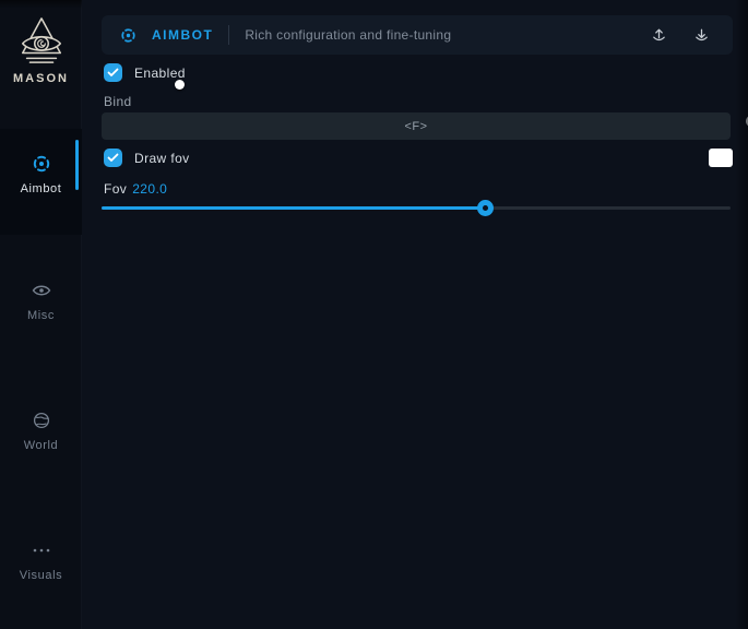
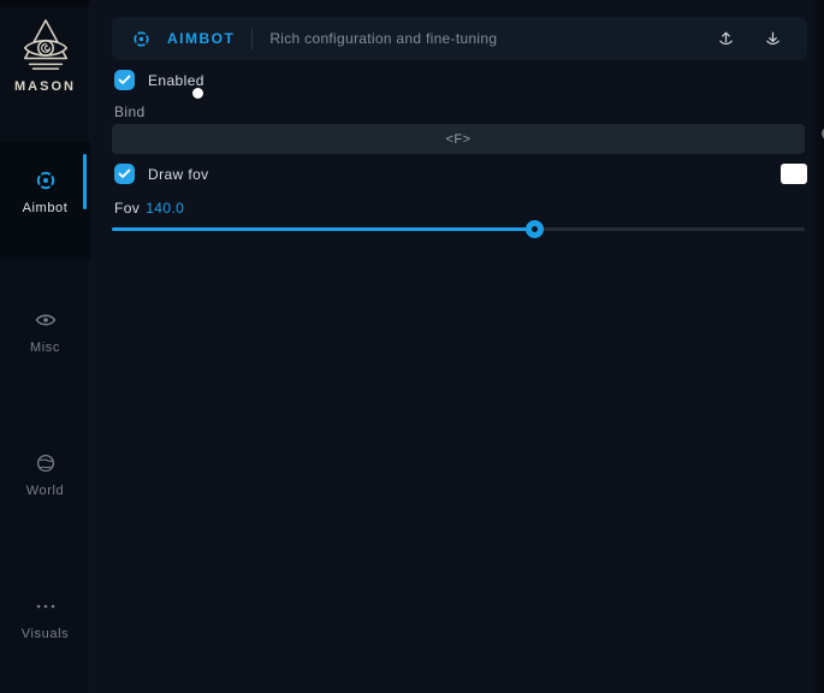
  MASON
  Aimbot
  Misc
  World
  Visuals
  AIMBOT
  Rich configuration and fine-tuning
  Enabled
  Bind
  <F>
  Draw fov
- Fov 220.0
+ Fov 140.0
